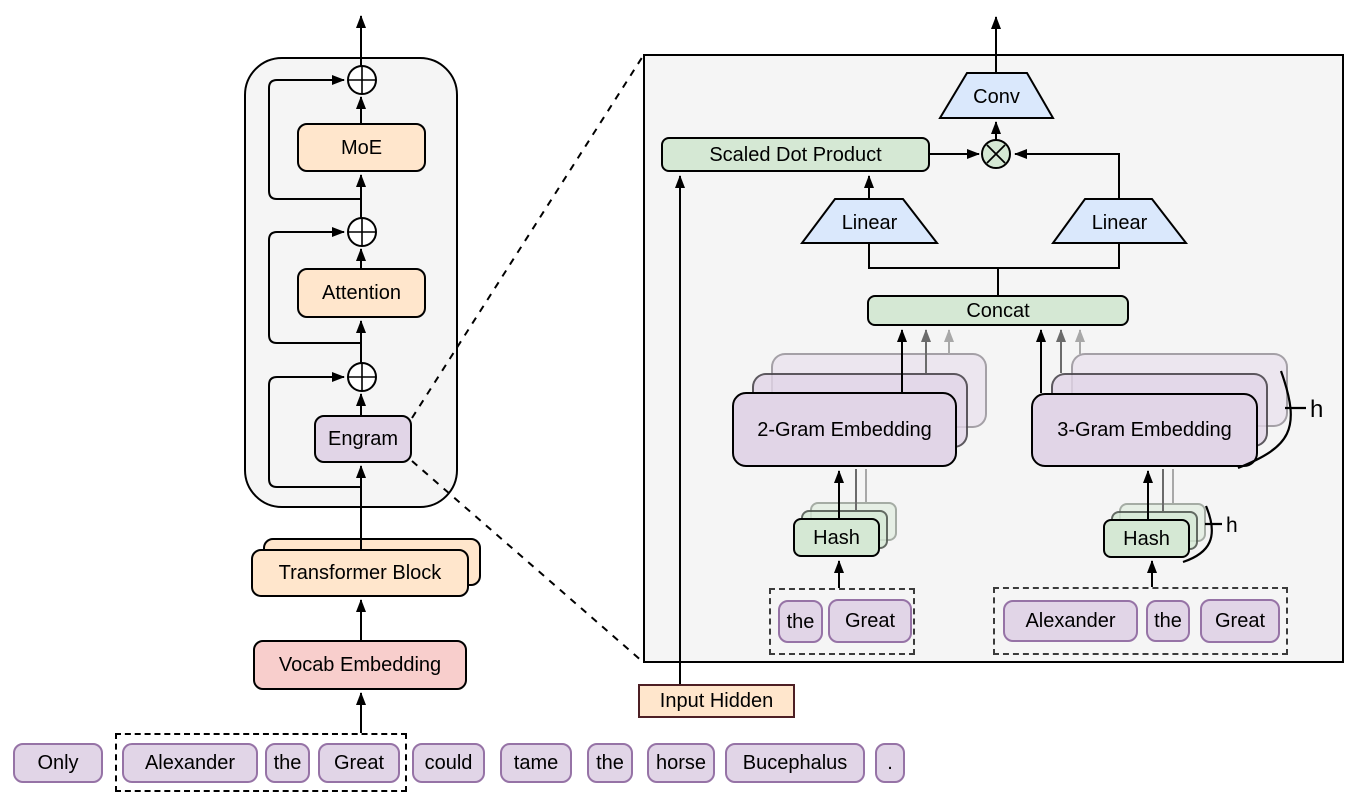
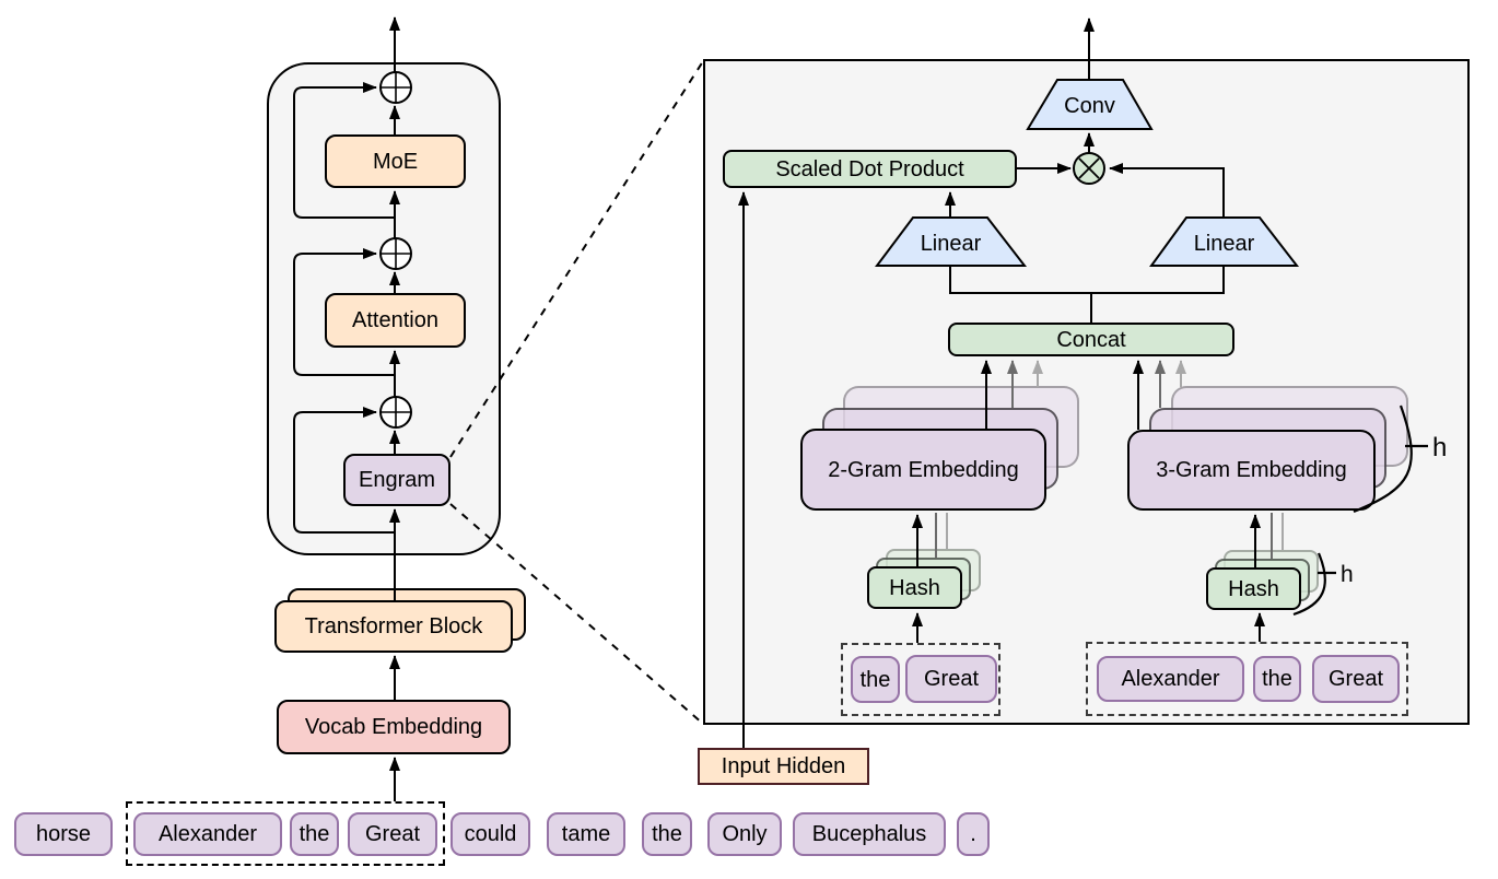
  MoE
  Attention
  Engram
  Transformer Block
  Vocab Embedding
- Only
+ horse
  Alexander
  the
  Great
  could
  tame
  the
- horse
+ Only
  Bucephalus
  .
  Scaled Dot Product
  Concat
  Conv
  Linear
  Linear
  2-Gram Embedding
  3-Gram Embedding
  Hash
  Hash
  the
  Great
  Alexander
  the
  Great
  Input Hidden
  h
  h
